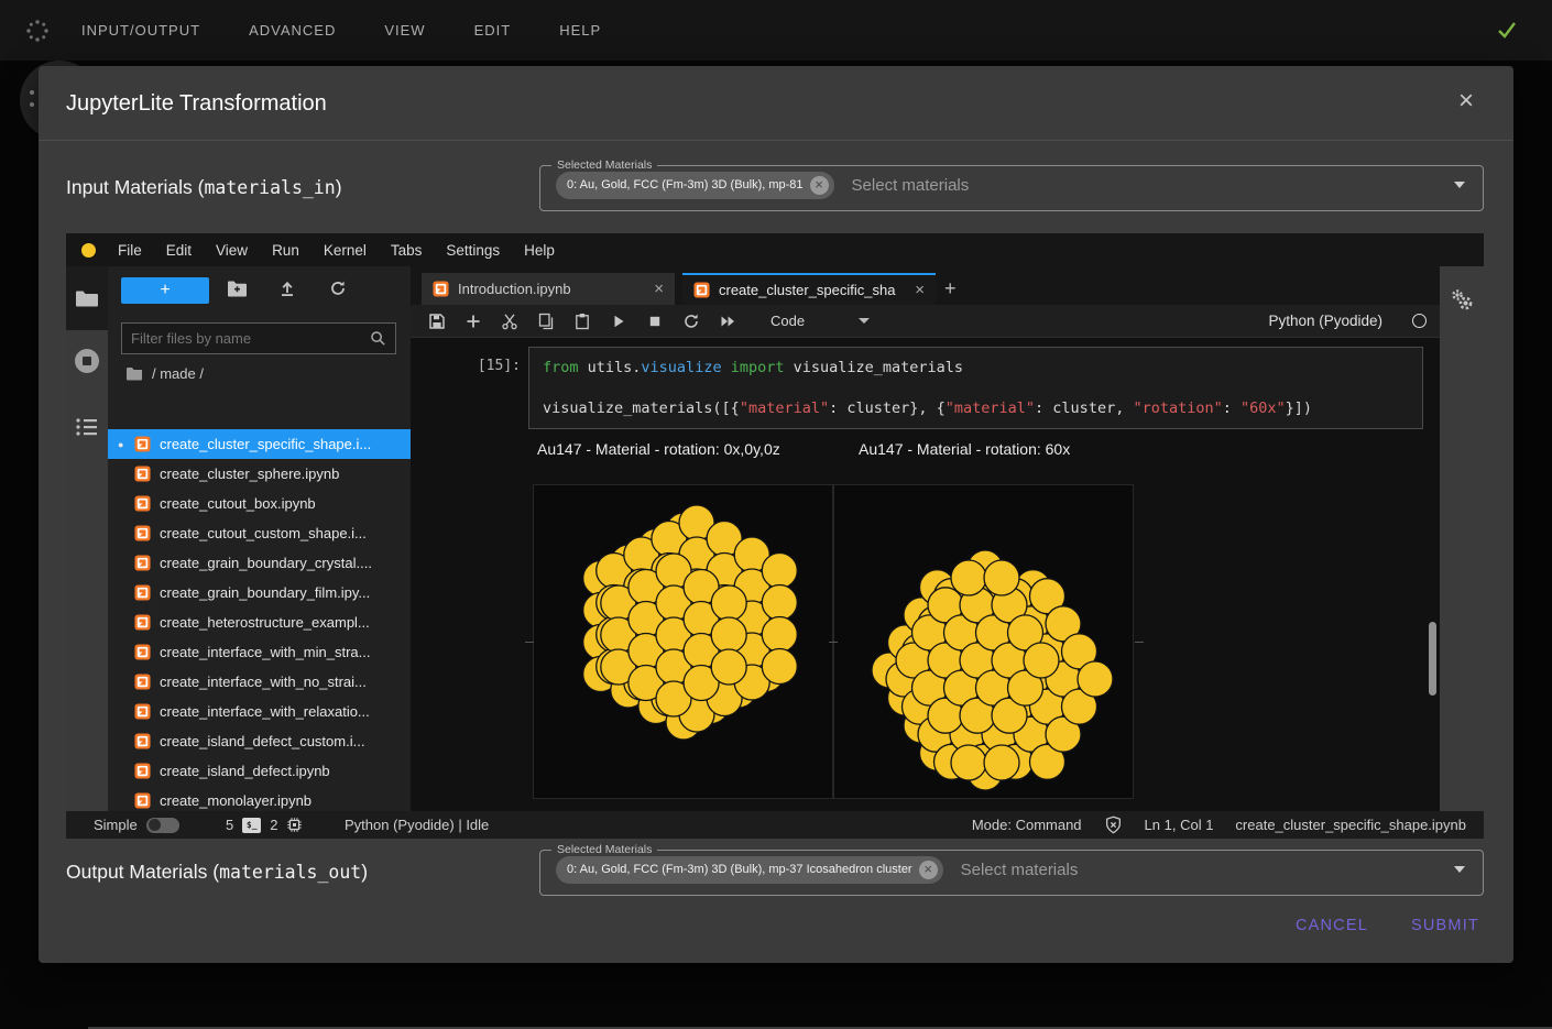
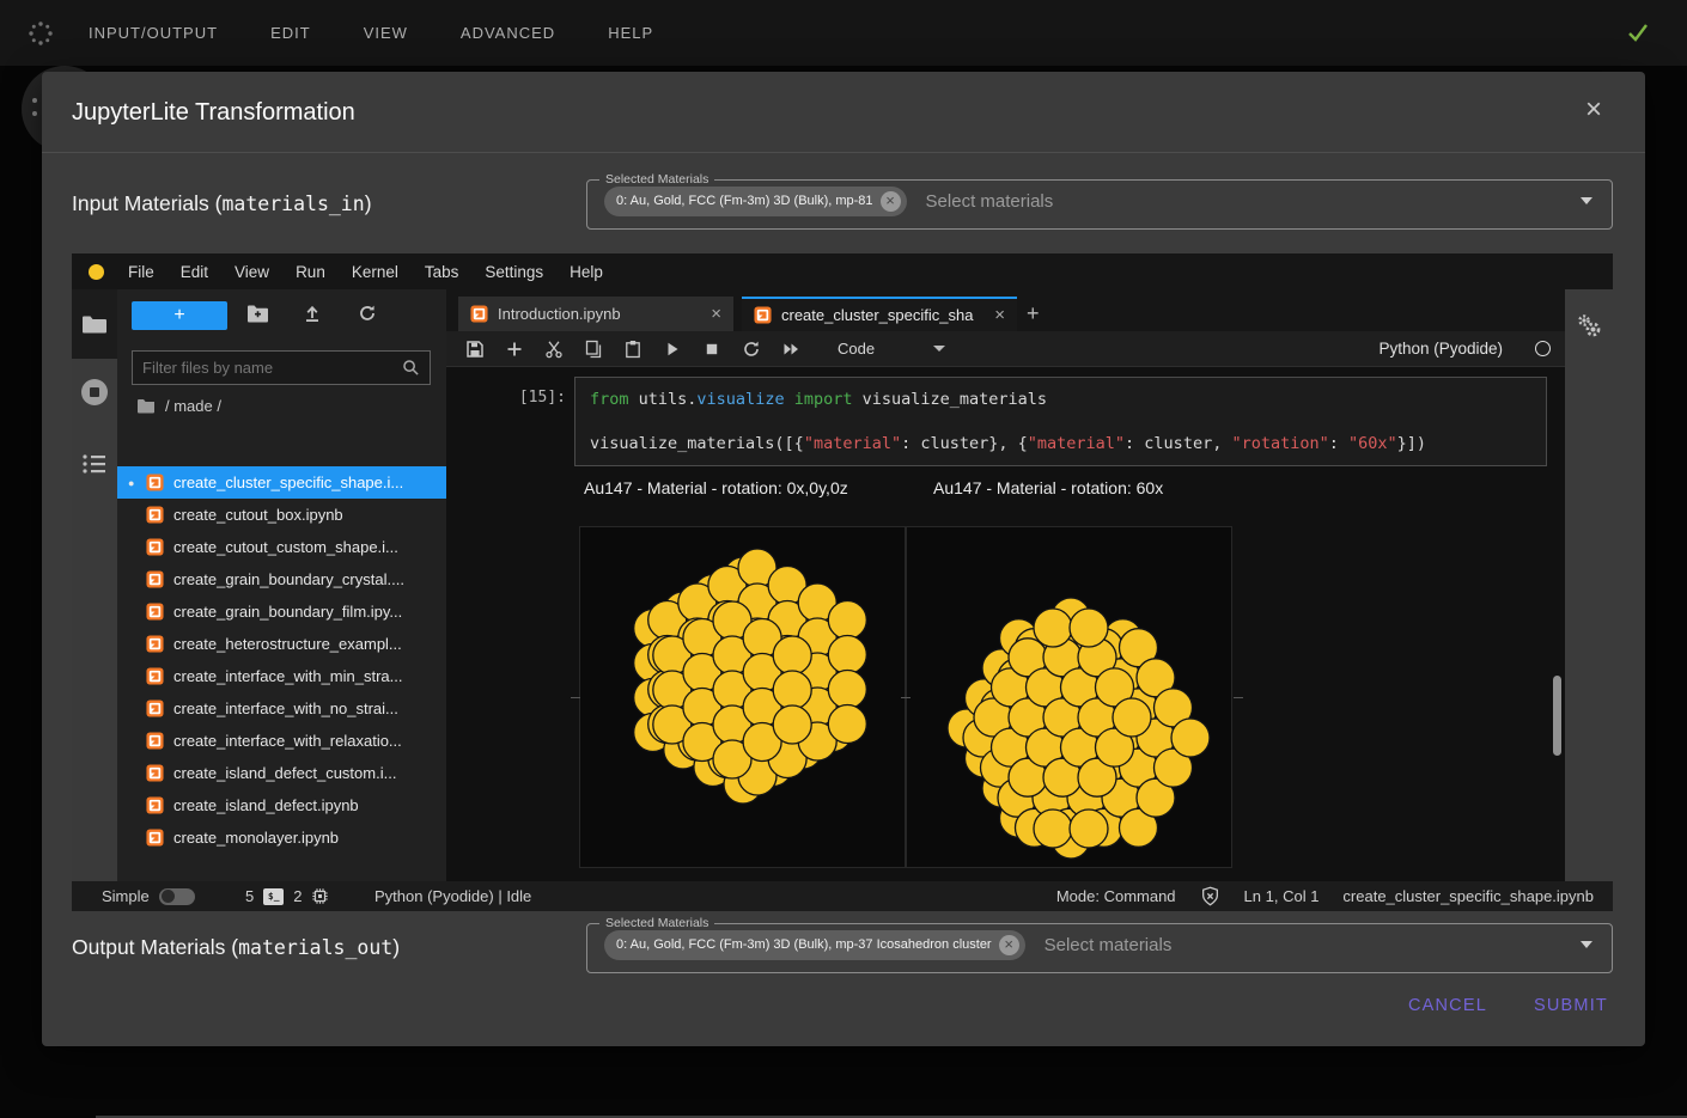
  INPUT/OUTPUT
- ADVANCED
+ EDIT
  VIEW
- EDIT
+ ADVANCED
  HELP
  JupyterLite Transformation
  ×
  Input Materials (materials_in)
  Selected Materials
  0: Au, Gold, FCC (Fm-3m) 3D (Bulk), mp-81
  ×
  Select materials
  File
  Edit
  View
  Run
  Kernel
  Tabs
  Settings
  Help
  +
  Filter files by name
  / made /
  ●
  create_cluster_specific_shape.i...
- create_cluster_sphere.ipynb
  create_cutout_box.ipynb
  create_cutout_custom_shape.i...
  create_grain_boundary_crystal....
  create_grain_boundary_film.ipy...
  create_heterostructure_exampl...
  create_interface_with_min_stra...
  create_interface_with_no_strai...
  create_interface_with_relaxatio...
  create_island_defect_custom.i...
  create_island_defect.ipynb
  create_monolayer.ipynb
  Introduction.ipynb
  ×
  create_cluster_specific_sha
  ×
  +
  Code
  Python (Pyodide)
  [15]:
  from utils.visualize import visualize_materials
  visualize_materials([{"material": cluster}, {"material": cluster, "rotation": "60x"}])
  Au147 - Material - rotation: 0x,0y,0z
  Au147 - Material - rotation: 60x
  Simple
  5
  $_
  2
  Python (Pyodide) | Idle
  Mode: Command
  Ln 1, Col 1
  create_cluster_specific_shape.ipynb
  Output Materials (materials_out)
  Selected Materials
  0: Au, Gold, FCC (Fm-3m) 3D (Bulk), mp-37 Icosahedron cluster
  ×
  Select materials
  CANCEL
  SUBMIT
